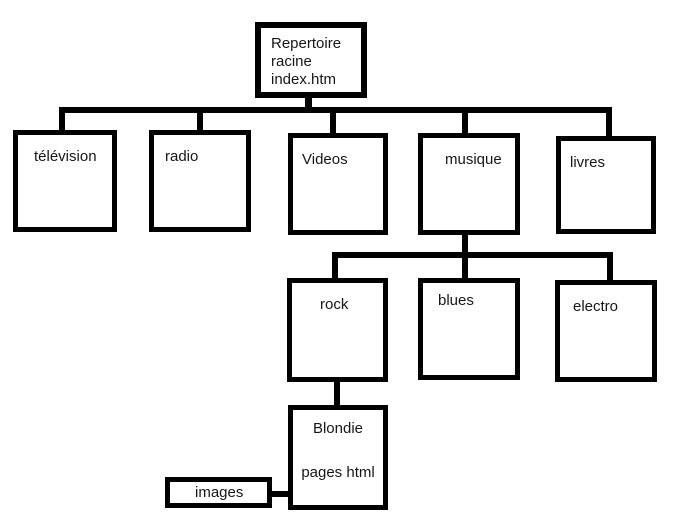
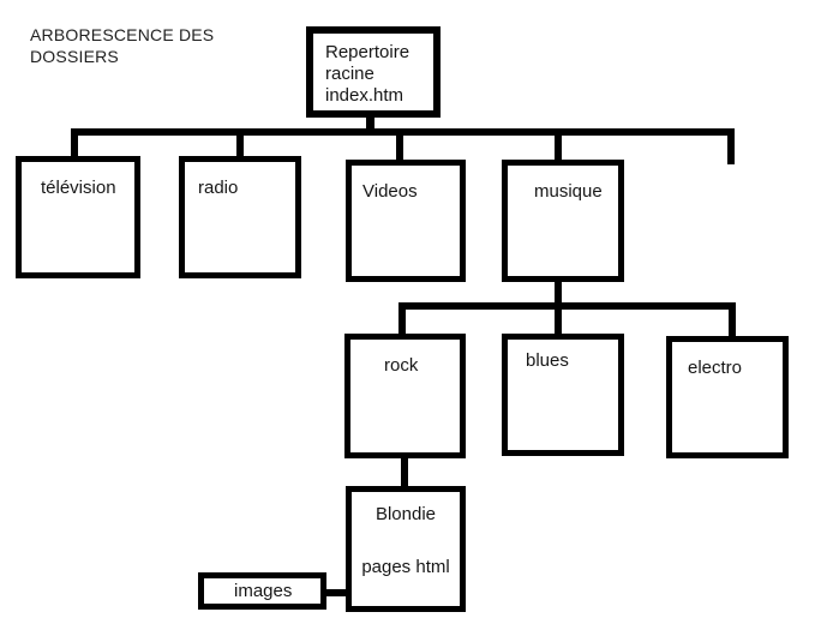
+ ARBORESCENCE DES DOSSIERS
  Repertoire
  racine
  index.htm
  télévision
  radio
  Videos
  musique
- livres
  rock
  blues
  electro
  Blondie
  pages html
  images
